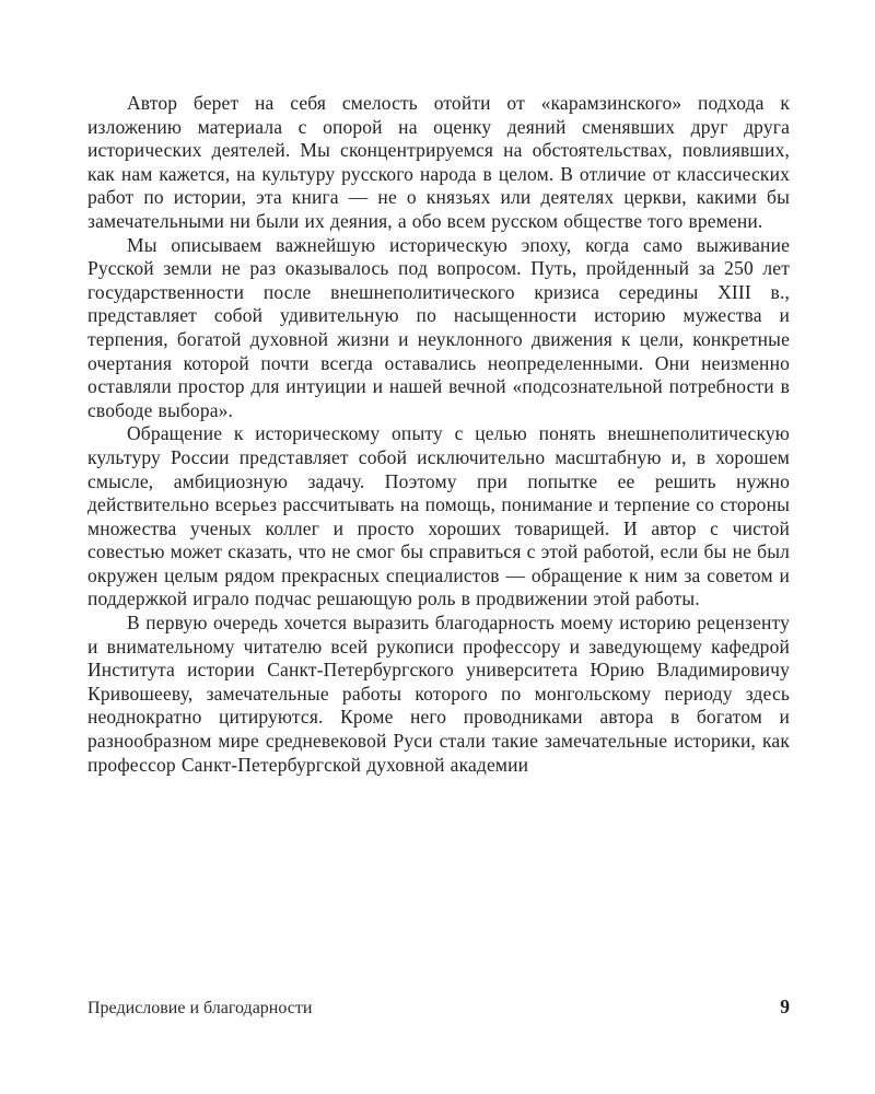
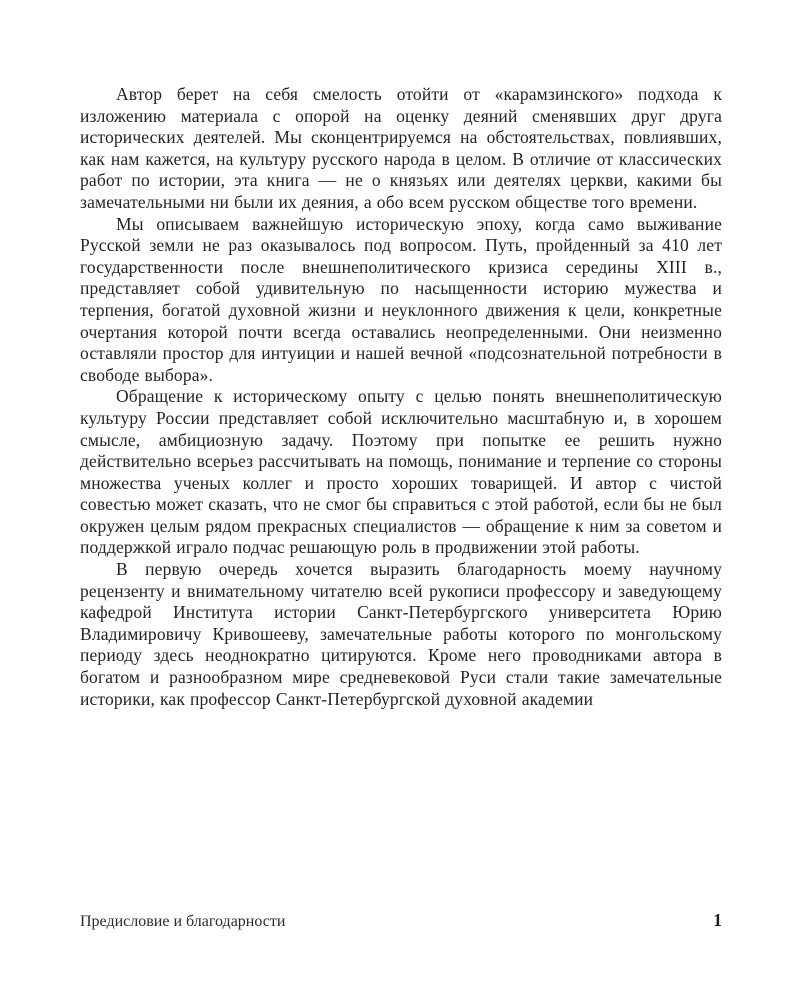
  Автор берет на себя смелость отойти от «карамзинского» подхода к изложению материала с опорой на оценку деяний сменявших друг друга исторических деятелей. Мы сконцентрируемся на обстоятельствах, повлиявших, как нам кажется, на культуру русского народа в целом. В отличие от классических работ по истории, эта книга — не о князьях или деятелях церкви, какими бы замечательными ни были их деяния, а обо всем русском обществе того времени.
- Мы описываем важнейшую историческую эпоху, когда само выживание Русской земли не раз оказывалось под вопросом. Путь, пройденный за 250 лет государственности после внешнеполитического кризиса середины XIII в., представляет собой удивительную по насыщенности историю мужества и терпения, богатой духовной жизни и неуклонного движения к цели, конкретные очертания которой почти всегда оставались неопределенными. Они неизменно оставляли простор для интуиции и нашей вечной «подсознательной потребности в свободе выбора».
+ Мы описываем важнейшую историческую эпоху, когда само выживание Русской земли не раз оказывалось под вопросом. Путь, пройденный за 410 лет государственности после внешнеполитического кризиса середины XIII в., представляет собой удивительную по насыщенности историю мужества и терпения, богатой духовной жизни и неуклонного движения к цели, конкретные очертания которой почти всегда оставались неопределенными. Они неизменно оставляли простор для интуиции и нашей вечной «подсознательной потребности в свободе выбора».
  Обращение к историческому опыту с целью понять внешнеполитическую культуру России представляет собой исключительно масштабную и, в хорошем смысле, амбициозную задачу. Поэтому при попытке ее решить нужно действительно всерьез рассчитывать на помощь, понимание и терпение со стороны множества ученых коллег и просто хороших товарищей. И автор с чистой совестью может сказать, что не смог бы справиться с этой работой, если бы не был окружен целым рядом прекрасных специалистов — обращение к ним за советом и поддержкой играло подчас решающую роль в продвижении этой работы.
- В первую очередь хочется выразить благодарность моему историю рецензенту и внимательному читателю всей рукописи профессору и заведующему кафедрой Института истории Санкт-Петербургского университета Юрию Владимировичу Кривошееву, замечательные работы которого по монгольскому периоду здесь неоднократно цитируются. Кроме него проводниками автора в богатом и разнообразном мире средневековой Руси стали такие замечательные историки, как профессор Санкт-Петербургской духовной академии
+ В первую очередь хочется выразить благодарность моему научному рецензенту и внимательному читателю всей рукописи профессору и заведующему кафедрой Института истории Санкт-Петербургского университета Юрию Владимировичу Кривошееву, замечательные работы которого по монгольскому периоду здесь неоднократно цитируются. Кроме него проводниками автора в богатом и разнообразном мире средневековой Руси стали такие замечательные историки, как профессор Санкт-Петербургской духовной академии
  Предисловие и благодарности
- 9
+ 1
